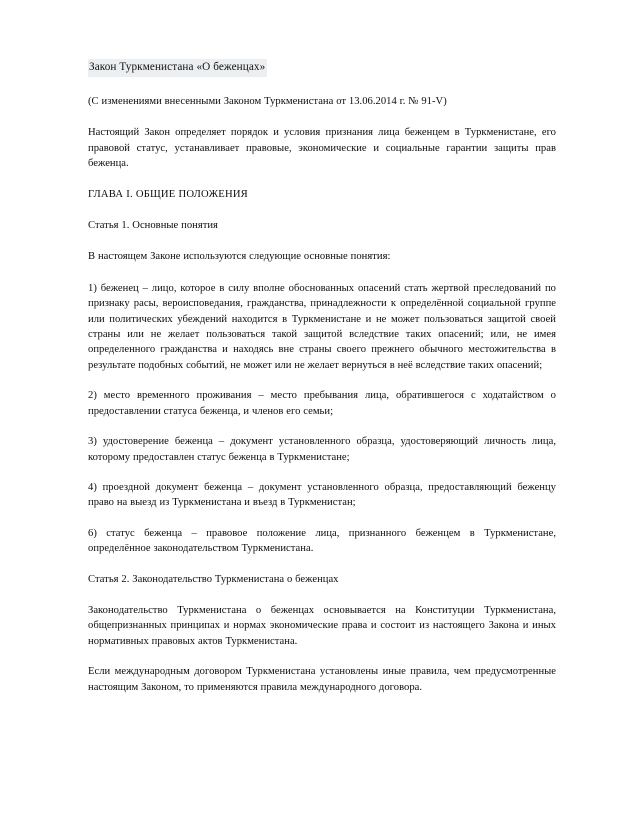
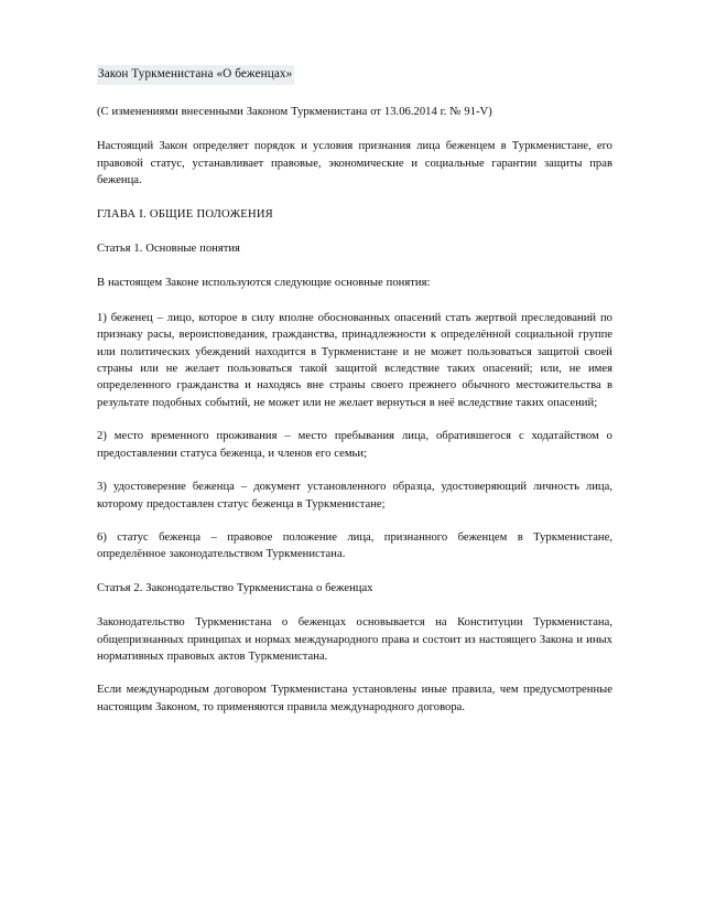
  Закон Туркменистана «О беженцах»
  (С изменениями внесенными Законом Туркменистана от 13.06.2014 г. № 91-V)
  Настоящий Закон определяет порядок и условия признания лица беженцем в Туркменистане, его правовой статус, устанавливает правовые, экономические и социальные гарантии защиты прав беженца.
  ГЛАВА I. ОБЩИЕ ПОЛОЖЕНИЯ
  Статья 1. Основные понятия
  В настоящем Законе используются следующие основные понятия:
  1) беженец – лицо, которое в силу вполне обоснованных опасений стать жертвой преследований по признаку расы, вероисповедания, гражданства, принадлежности к определённой социальной группе или политических убеждений находится в Туркменистане и не может пользоваться защитой своей страны или не желает пользоваться такой защитой вследствие таких опасений; или, не имея определенного гражданства и находясь вне страны своего прежнего обычного местожительства в результате подобных событий, не может или не желает вернуться в неё вследствие таких опасений;
  2) место временного проживания – место пребывания лица, обратившегося с ходатайством о предоставлении статуса беженца, и членов его семьи;
  3) удостоверение беженца – документ установленного образца, удостоверяющий личность лица, которому предоставлен статус беженца в Туркменистане;
- 4) проездной документ беженца – документ установленного образца, предоставляющий беженцу право на выезд из Туркменистана и въезд в Туркменистан;
  6) статус беженца – правовое положение лица, признанного беженцем в Туркменистане, определённое законодательством Туркменистана.
  Статья 2. Законодательство Туркменистана о беженцах
- Законодательство Туркменистана о беженцах основывается на Конституции Туркменистана, общепризнанных принципах и нормах экономические права и состоит из настоящего Закона и иных нормативных правовых актов Туркменистана.
+ Законодательство Туркменистана о беженцах основывается на Конституции Туркменистана, общепризнанных принципах и нормах международного права и состоит из настоящего Закона и иных нормативных правовых актов Туркменистана.
  Если международным договором Туркменистана установлены иные правила, чем предусмотренные настоящим Законом, то применяются правила международного договора.
